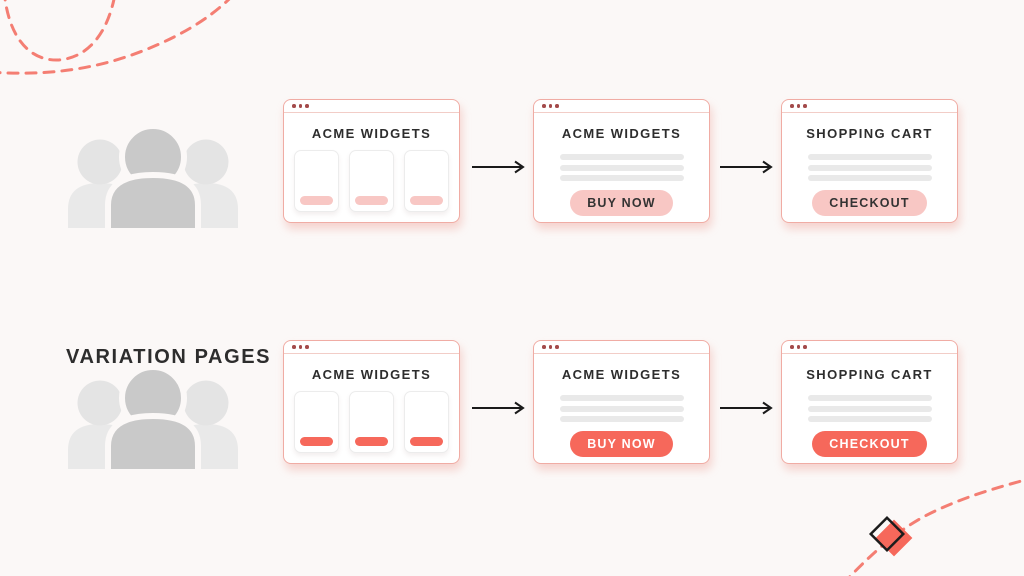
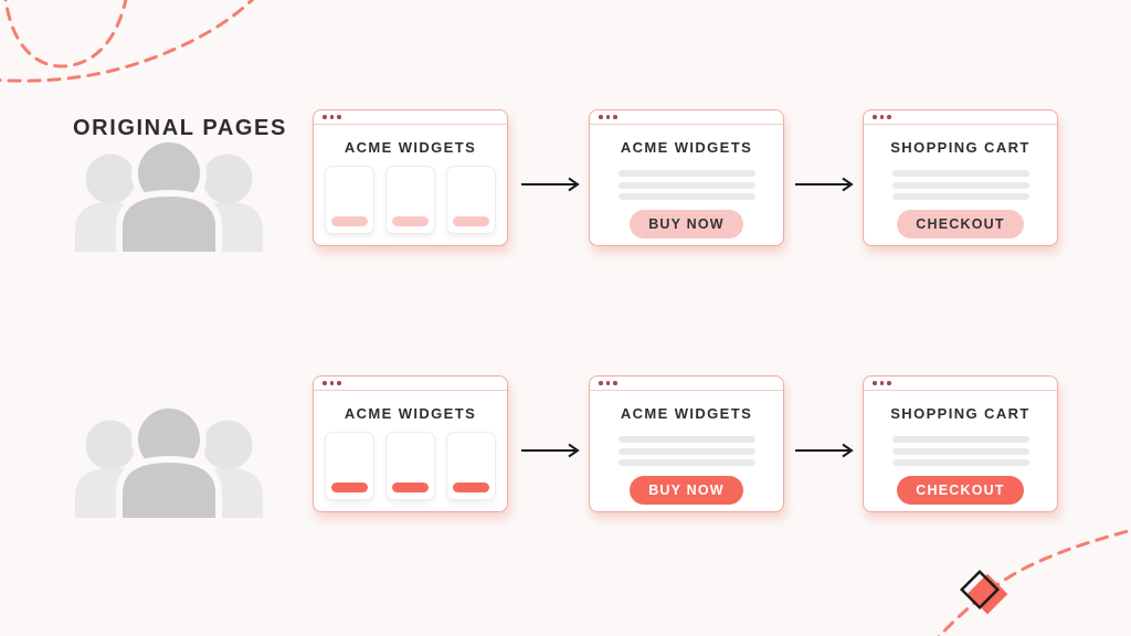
+ ORIGINAL PAGES
  ACME WIDGETS
  ACME WIDGETS
  BUY NOW
  SHOPPING CART
  CHECKOUT
- VARIATION PAGES
  ACME WIDGETS
  ACME WIDGETS
  BUY NOW
  SHOPPING CART
  CHECKOUT
